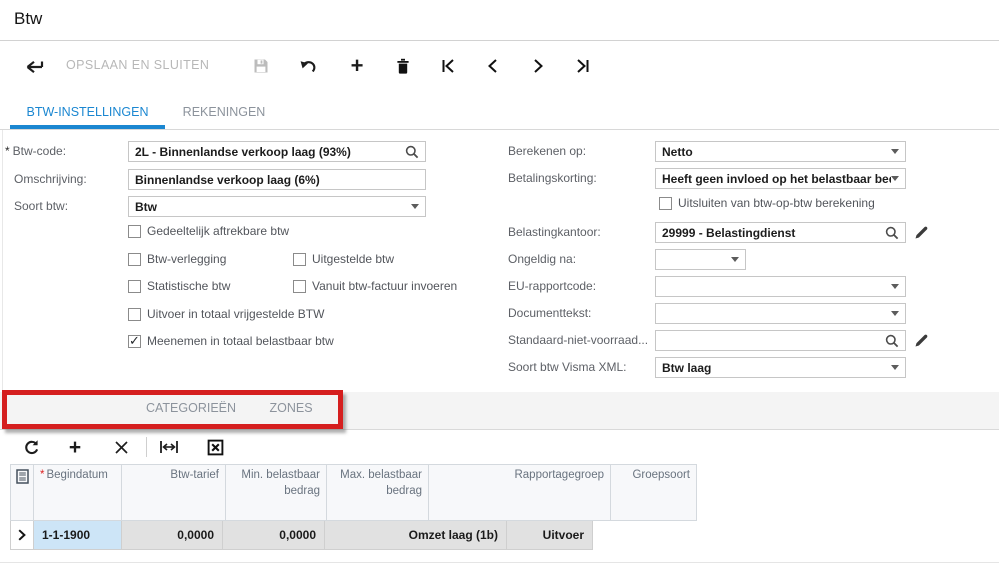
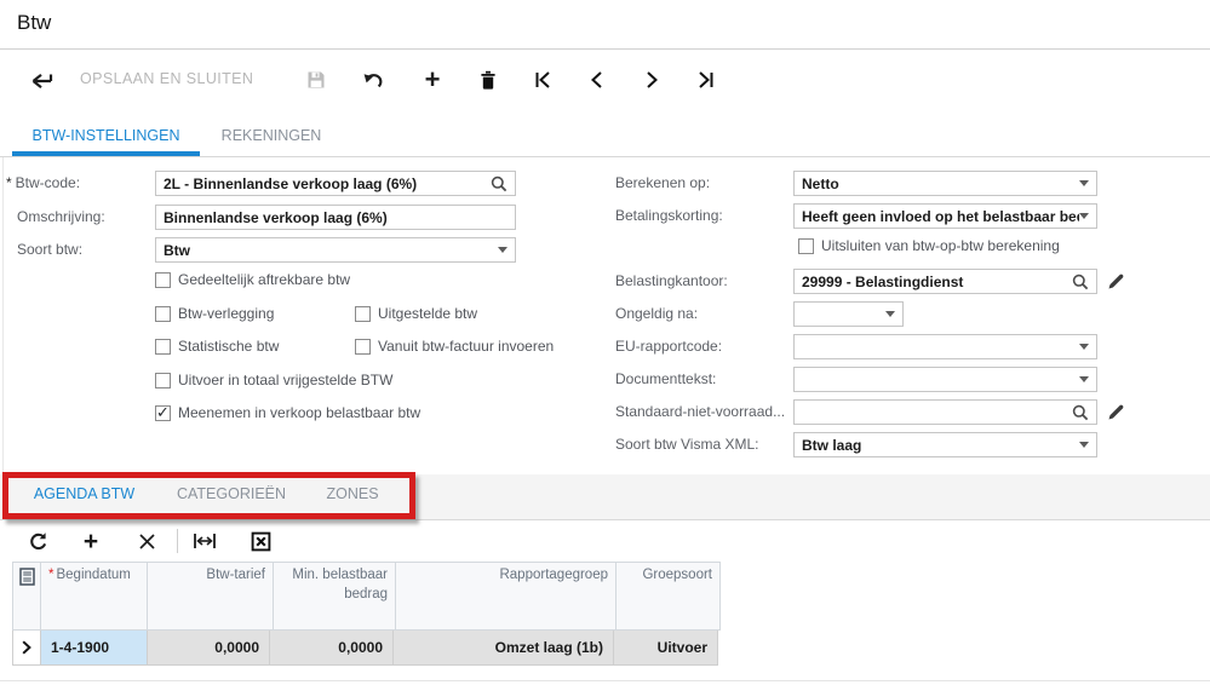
  Btw
  OPSLAAN EN SLUITEN
  +
  BTW-INSTELLINGEN
  REKENINGEN
  * Btw-code:
- 2L - Binnenlandse verkoop laag (93%)
+ 2L - Binnenlandse verkoop laag (6%)
  Omschrijving:
  Binnenlandse verkoop laag (6%)
  Soort btw:
  Btw
  Gedeeltelijk aftrekbare btw
  Btw-verlegging
  Uitgestelde btw
  Statistische btw
  Vanuit btw-factuur invoeren
  Uitvoer in totaal vrijgestelde BTW
- Meenemen in totaal belastbaar btw
+ Meenemen in verkoop belastbaar btw
  Berekenen op:
  Netto
  Betalingskorting:
  Heeft geen invloed op het belastbaar be
  Uitsluiten van btw-op-btw berekening
  Belastingkantoor:
  29999 - Belastingdienst
  Ongeldig na:
  EU-rapportcode:
  Documenttekst:
  Standaard-niet-voorraad...
  Soort btw Visma XML:
  Btw laag
+ AGENDA BTW
  CATEGORIEËN
  ZONES
  +
  * Begindatum
  Btw-tarief
  Min. belastbaar bedrag
- Max. belastbaar bedrag
  Rapportagegroep
  Groepsoort
- 1-1-1900
+ 1-4-1900
  0,0000
  0,0000
  Omzet laag (1b)
  Uitvoer
